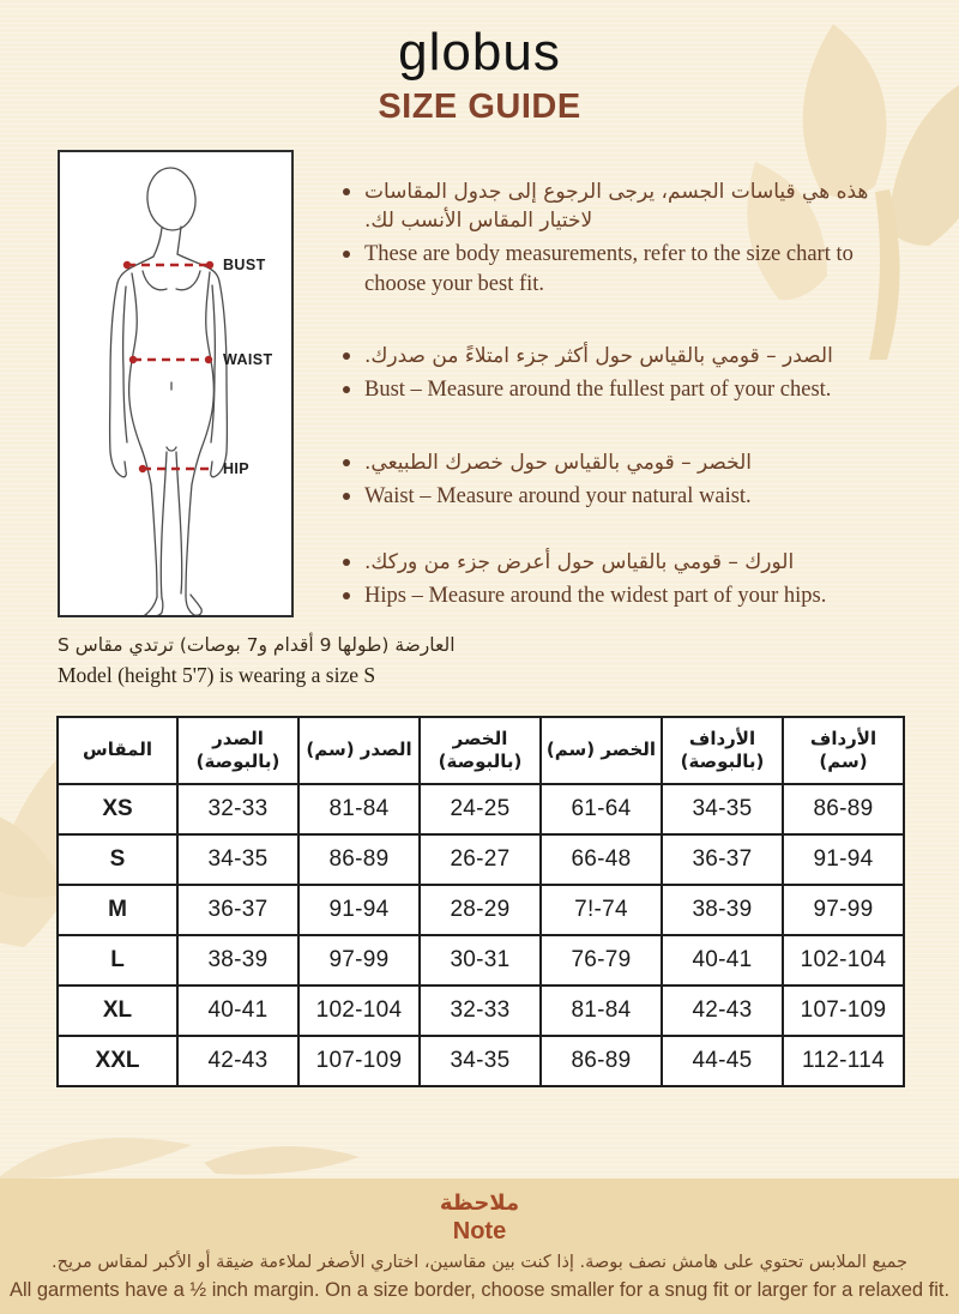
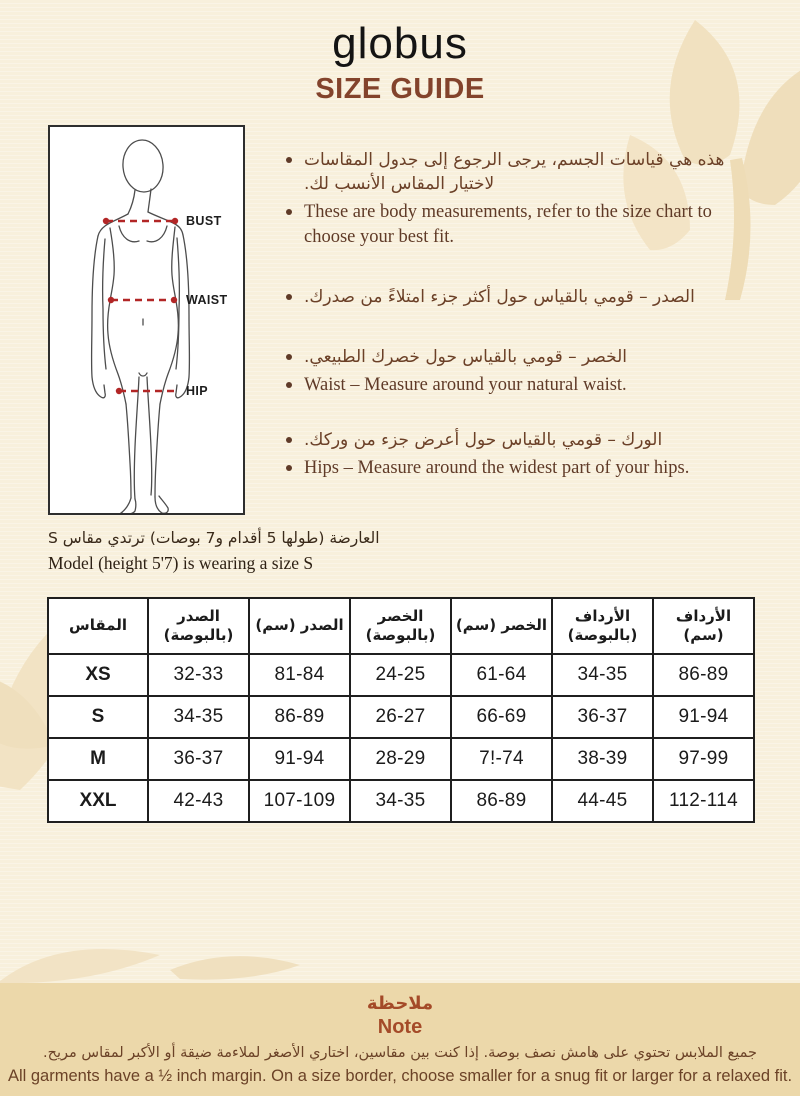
  globus
  SIZE GUIDE
  BUST
  WAIST
  HIP
  هذه هي قياسات الجسم، يرجى الرجوع إلى جدول المقاسات لاختيار المقاس الأنسب لك.
  These are body measurements, refer to the size chart to choose your best fit.
  الصدر – قومي بالقياس حول أكثر جزء امتلاءً من صدرك.
- Bust – Measure around the fullest part of your chest.
  الخصر – قومي بالقياس حول خصرك الطبيعي.
  Waist – Measure around your natural waist.
  الورك – قومي بالقياس حول أعرض جزء من وركك.
  Hips – Measure around the widest part of your hips.
- العارضة (طولها 9 أقدام و7 بوصات) ترتدي مقاس S
+ العارضة (طولها 5 أقدام و7 بوصات) ترتدي مقاس S
  Model (height 5'7) is wearing a size S
  المقاس	الصدر (بالبوصة)	الصدر (سم)	الخصر (بالبوصة)	الخصر (سم)	الأرداف (بالبوصة)	الأرداف (سم)
  XS	32-33	81-84	24-25	61-64	34-35	86-89
- S	34-35	86-89	26-27	66-48	36-37	91-94
+ S	34-35	86-89	26-27	66-69	36-37	91-94
  M	36-37	91-94	28-29	7!-74	38-39	97-99
- L	38-39	97-99	30-31	76-79	40-41	102-104
- XL	40-41	102-104	32-33	81-84	42-43	107-109
  XXL	42-43	107-109	34-35	86-89	44-45	112-114
  ملاحظة
  Note
  جميع الملابس تحتوي على هامش نصف بوصة. إذا كنت بين مقاسين، اختاري الأصغر لملاءمة ضيقة أو الأكبر لمقاس مريح.
  All garments have a ½ inch margin. On a size border, choose smaller for a snug fit or larger for a relaxed fit.
